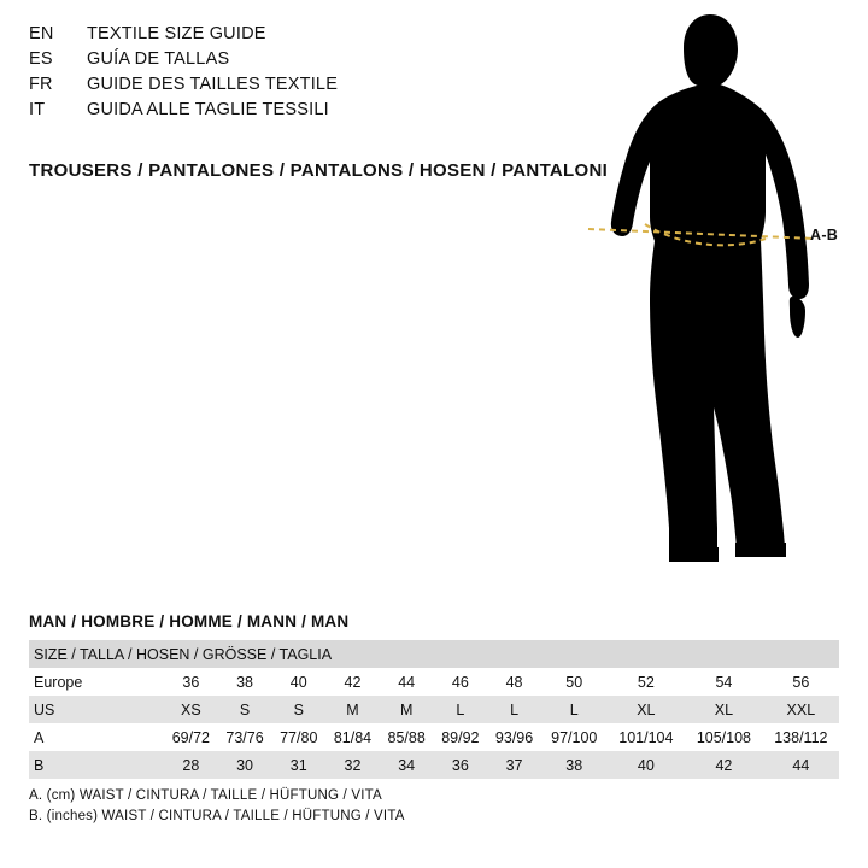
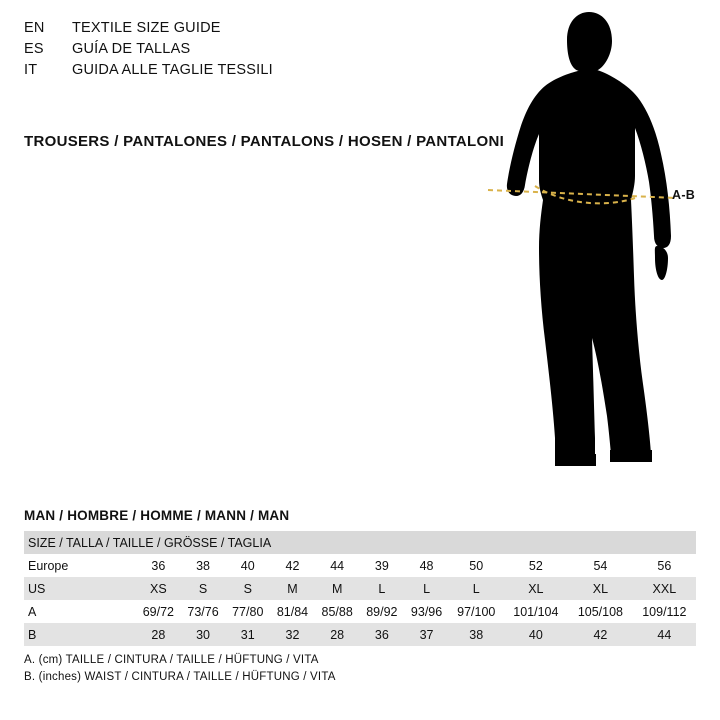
  EN
  TEXTILE SIZE GUIDE
  ES
  GUÍA DE TALLAS
- FR
- GUIDE DES TAILLES TEXTILE
  IT
  GUIDA ALLE TAGLIE TESSILI
  TROUSERS / PANTALONES / PANTALONS / HOSEN / PANTALONI
  A-B
  MAN / HOMBRE / HOMME / MANN / MAN
- SIZE / TALLA / HOSEN / GRÖSSE / TAGLIA
+ SIZE / TALLA / TAILLE / GRÖSSE / TAGLIA
- Europe	36	38	40	42	44	46	48	50	52	54	56
+ Europe	36	38	40	42	44	39	48	50	52	54	56
  US	XS	S	S	M	M	L	L	L	XL	XL	XXL
- A	69/72	73/76	77/80	81/84	85/88	89/92	93/96	97/100	101/104	105/108	138/112
+ A	69/72	73/76	77/80	81/84	85/88	89/92	93/96	97/100	101/104	105/108	109/112
- B	28	30	31	32	34	36	37	38	40	42	44
+ B	28	30	31	32	28	36	37	38	40	42	44
- A. (cm) WAIST / CINTURA / TAILLE / HÜFTUNG / VITA
+ A. (cm) TAILLE / CINTURA / TAILLE / HÜFTUNG / VITA
  B. (inches) WAIST / CINTURA / TAILLE / HÜFTUNG / VITA
